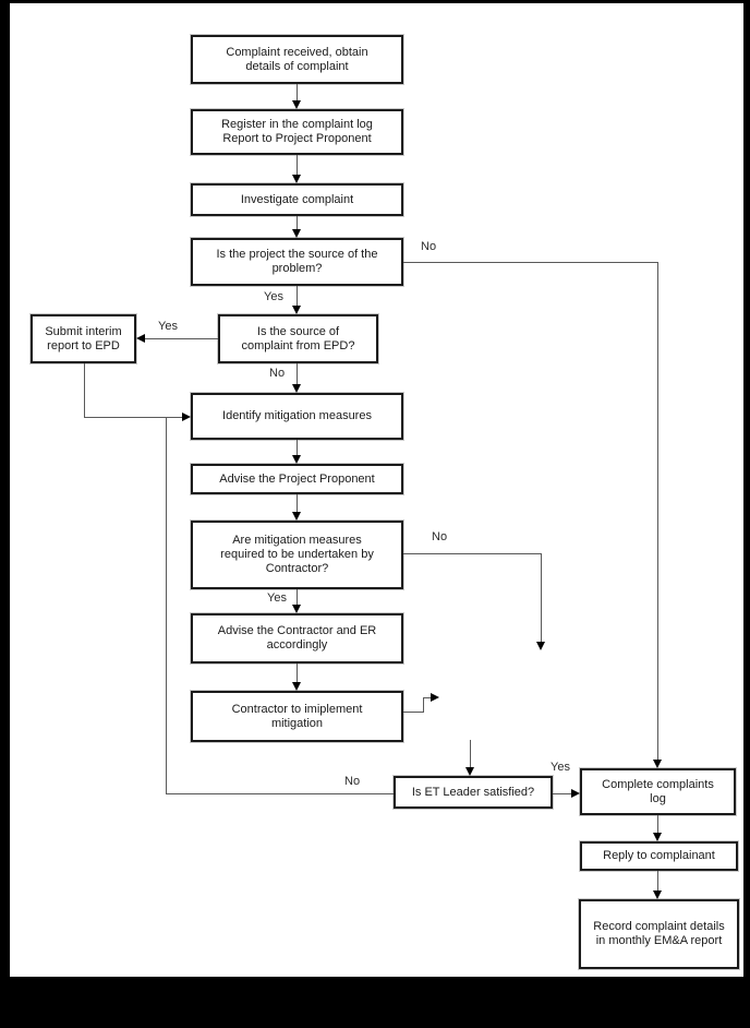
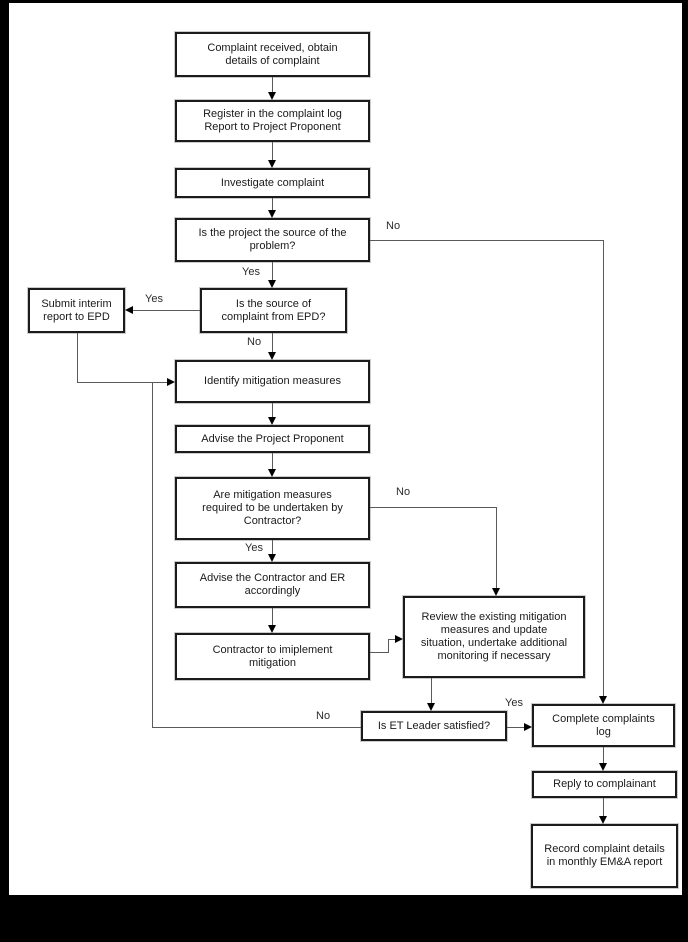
  Complaint received, obtain
  details of complaint
  Register in the complaint log
  Report to Project Proponent
  Investigate complaint
  Is the project the source of the
  problem?
  Is the source of
  complaint from EPD?
  Submit interim
  report to EPD
  Identify mitigation measures
  Advise the Project Proponent
  Are mitigation measures
  required to be undertaken by
  Contractor?
  Advise the Contractor and ER
  accordingly
  Contractor to imiplement
  mitigation
+ Review the existing mitigation
+ measures and update
+ situation, undertake additional
+ monitoring if necessary
  Is ET Leader satisfied?
  Complete complaints
  log
  Reply to complainant
  Record complaint details
  in monthly EM&A report
  Yes
  No
  Yes
  No
  No
  Yes
  No
  Yes
